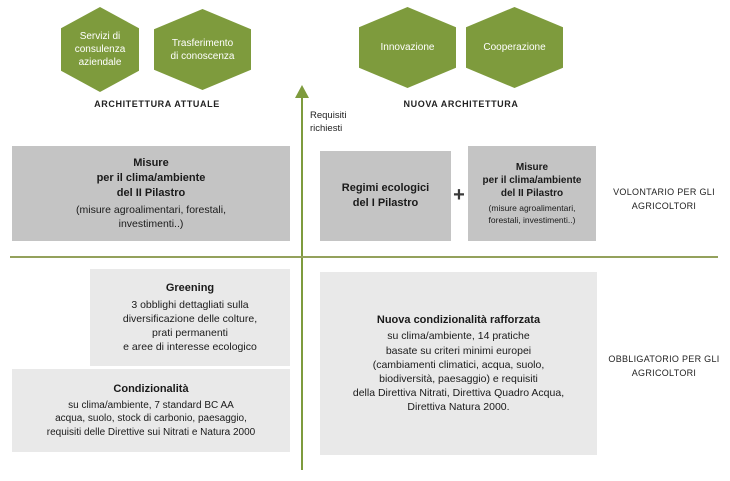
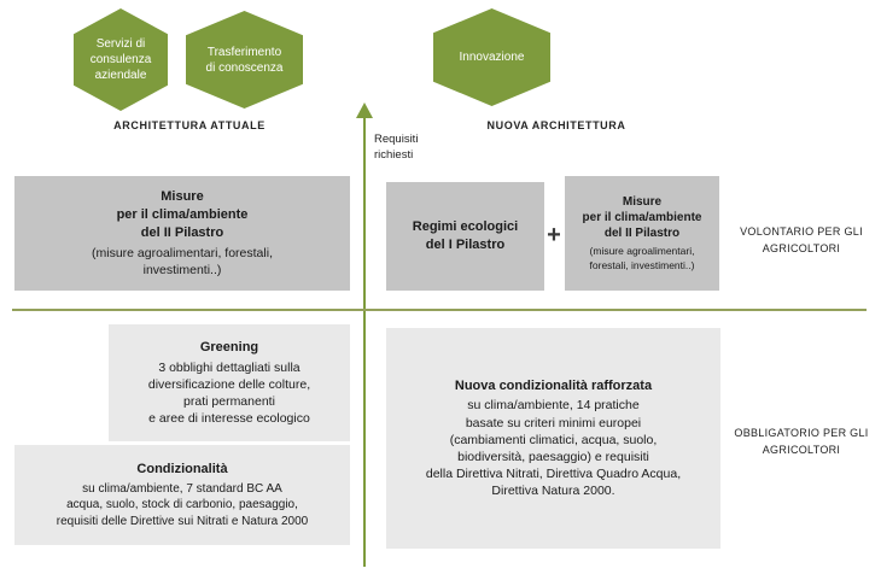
  Servizi di
  consulenza
  aziendale
  Trasferimento
  di conoscenza
  Innovazione
- Cooperazione
  ARCHITETTURA ATTUALE
  NUOVA ARCHITETTURA
  Requisiti
  richiesti
  Misure
  per il clima/ambiente
  del II Pilastro
  (misure agroalimentari, forestali,
  investimenti..)
  Regimi ecologici
  del I Pilastro
  +
  Misure
  per il clima/ambiente
  del II Pilastro
  (misure agroalimentari,
  forestali, investimenti..)
  VOLONTARIO PER GLI
  AGRICOLTORI
  OBBLIGATORIO PER GLI
  AGRICOLTORI
  Greening
  3 obblighi dettagliati sulla
  diversificazione delle colture,
  prati permanenti
  e aree di interesse ecologico
  Condizionalità
  su clima/ambiente, 7 standard BC AA
  acqua, suolo, stock di carbonio, paesaggio,
  requisiti delle Direttive sui Nitrati e Natura 2000
  Nuova condizionalità rafforzata
  su clima/ambiente, 14 pratiche
  basate su criteri minimi europei
  (cambiamenti climatici, acqua, suolo,
  biodiversità, paesaggio) e requisiti
  della Direttiva Nitrati, Direttiva Quadro Acqua,
  Direttiva Natura 2000.
